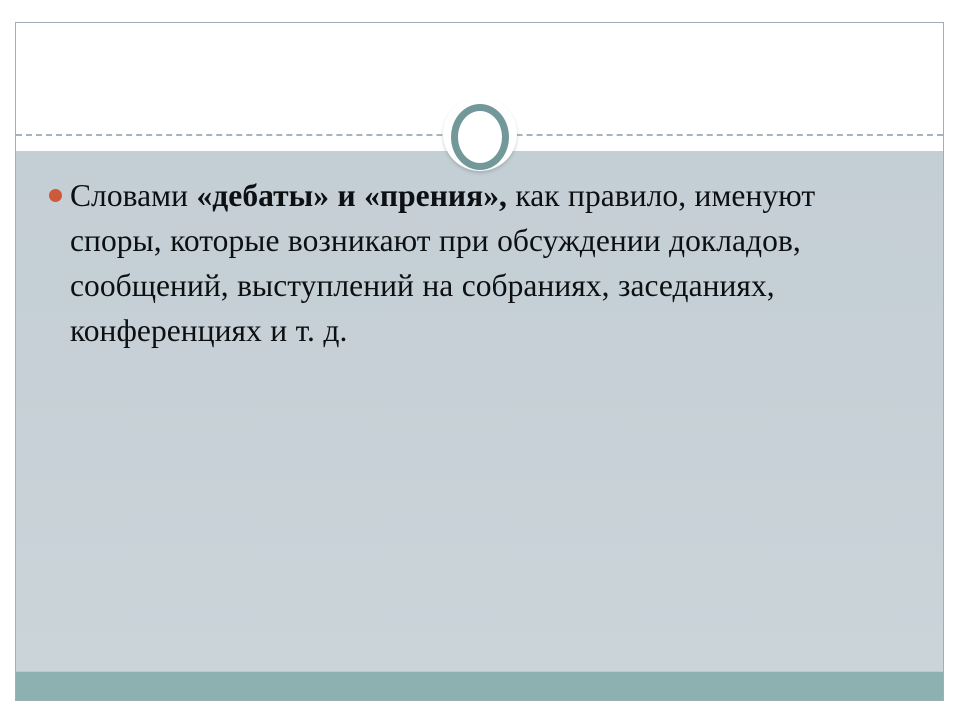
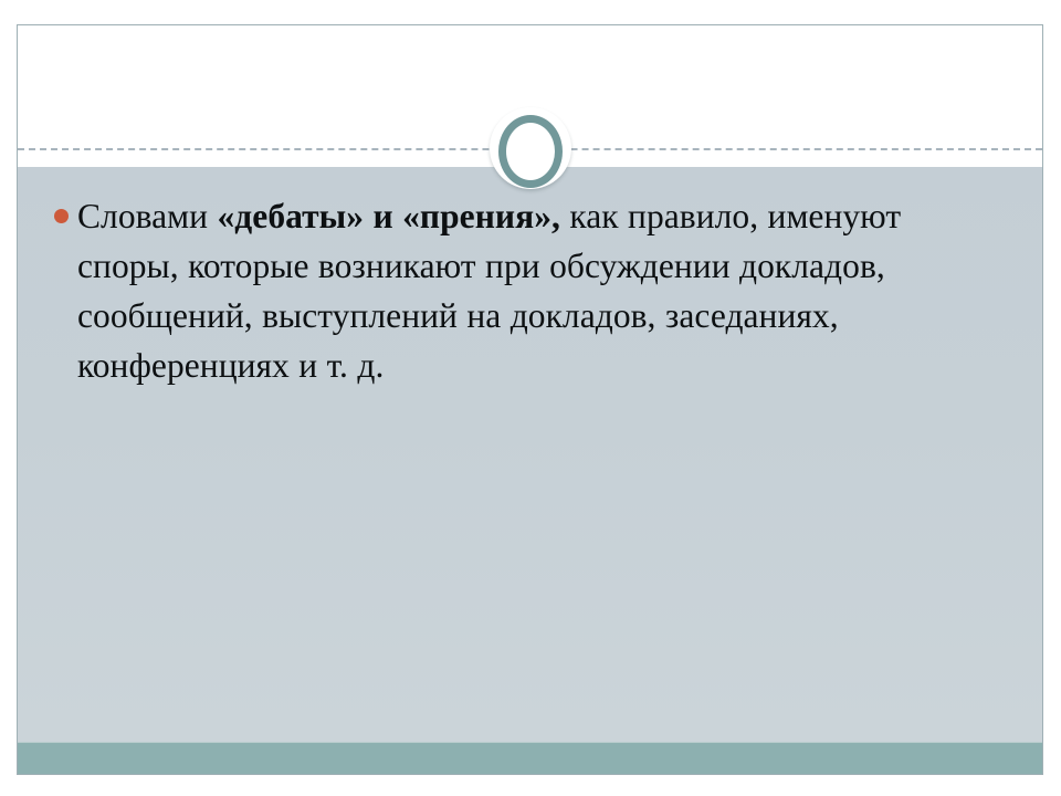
- Словами «дебаты» и «прения», как правило, именуют споры, которые возникают при обсуждении докладов, сообщений, выступлений на собраниях, заседаниях, конференциях и т. д.
+ Словами «дебаты» и «прения», как правило, именуют споры, которые возникают при обсуждении докладов, сообщений, выступлений на докладов, заседаниях, конференциях и т. д.
